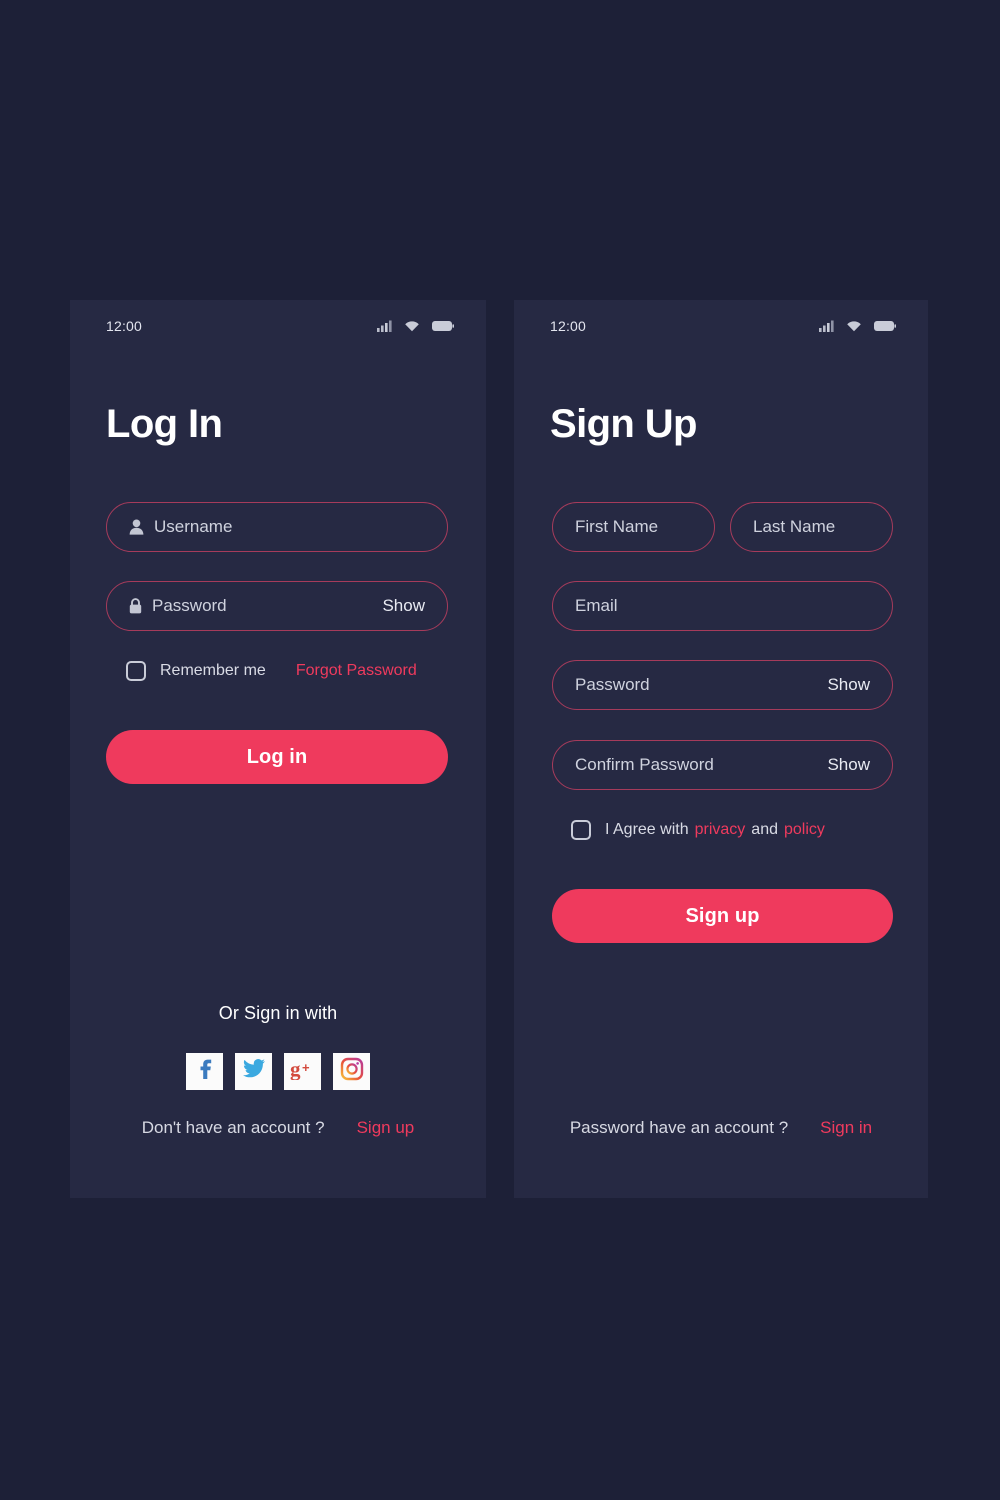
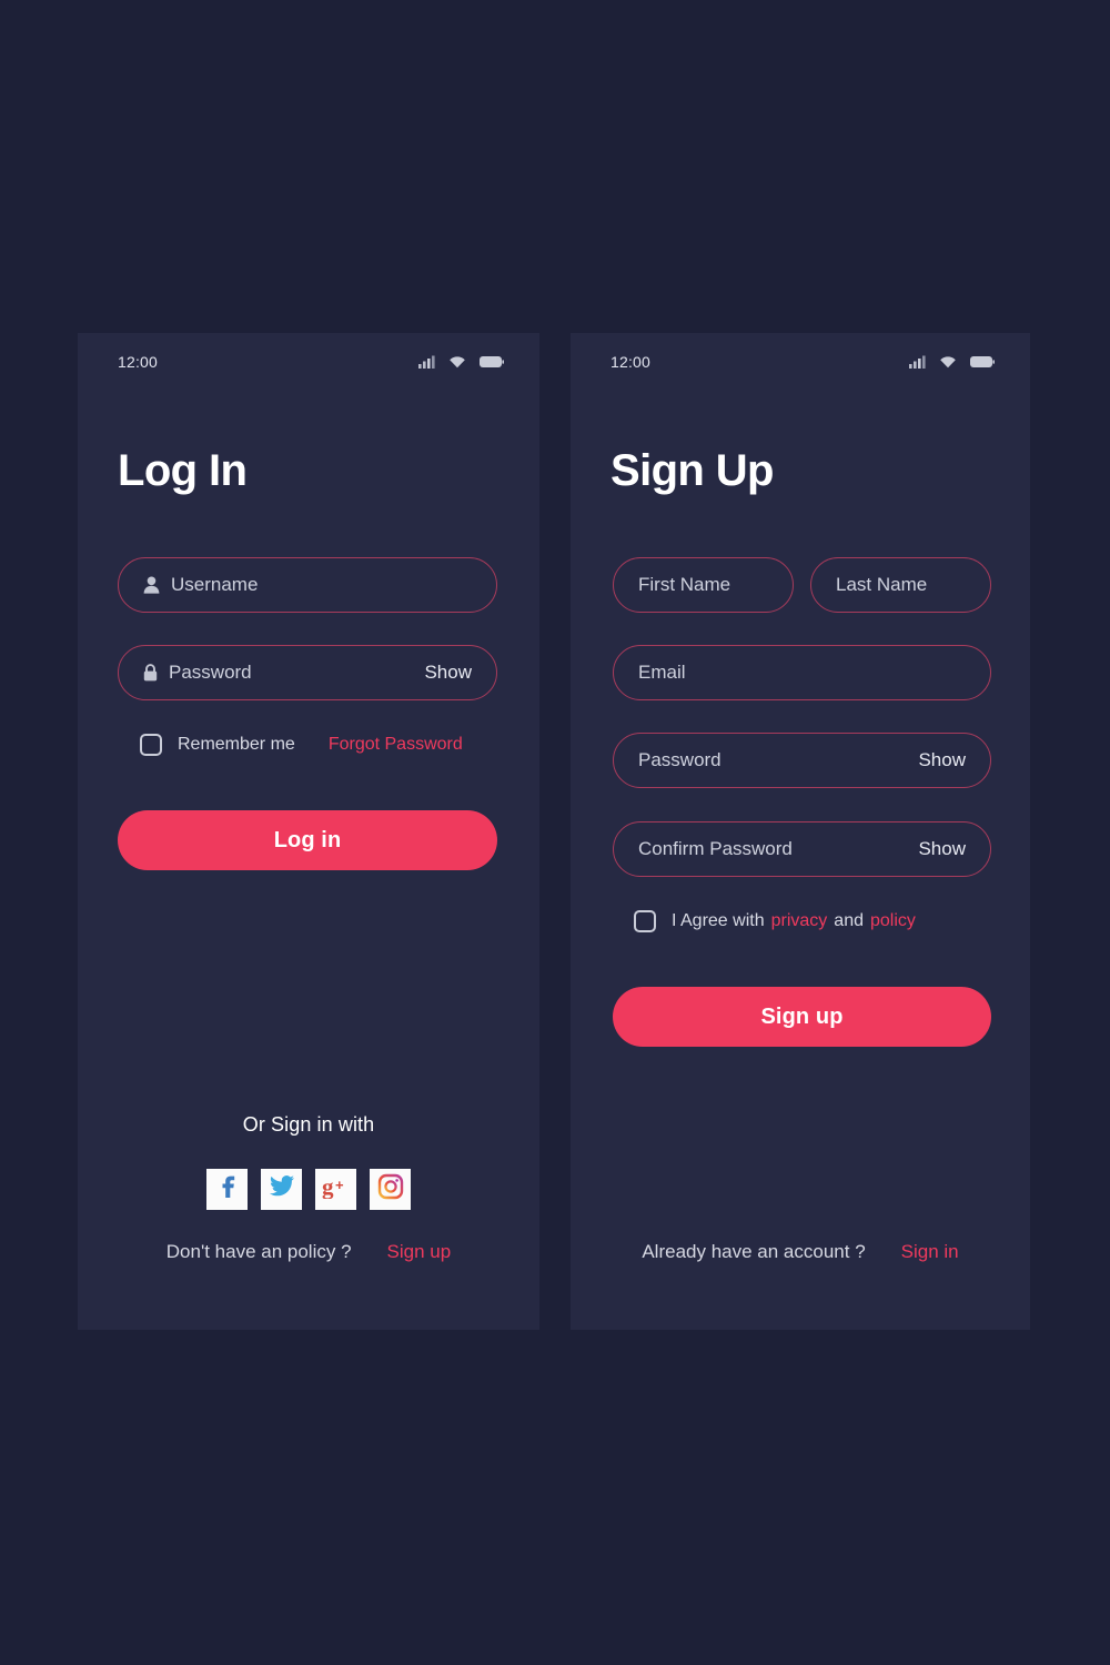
  12:00
  Log In
  Username
  Password
  Show
  Remember me
  Forgot Password
  Log in
  Or Sign in with
  g
  +
- Don't have an account ?
+ Don't have an policy ?
  Sign up
  12:00
  Sign Up
  First Name
  Last Name
  Email
  Password
  Show
  Confirm Password
  Show
  I Agree with
  privacy
  and
  policy
  Sign up
- Password have an account ?
+ Already have an account ?
  Sign in
